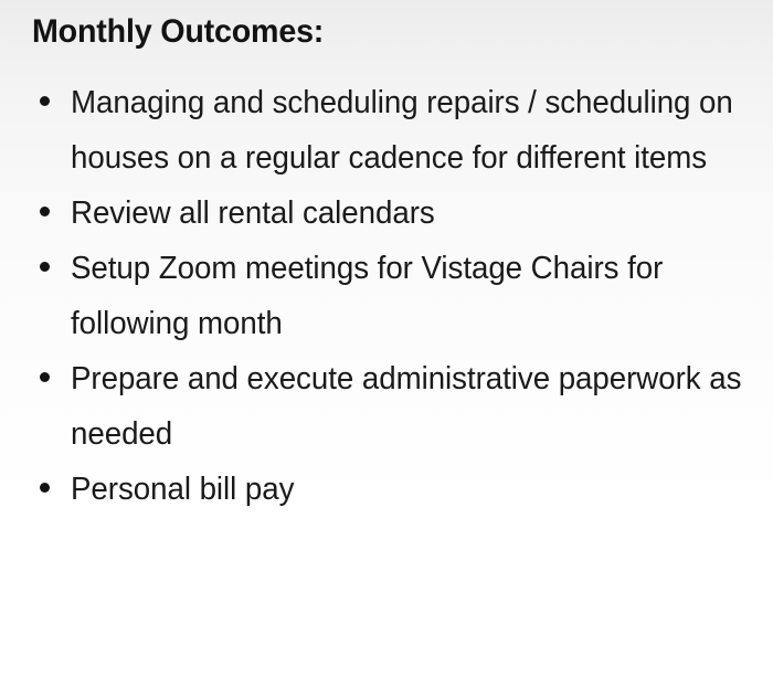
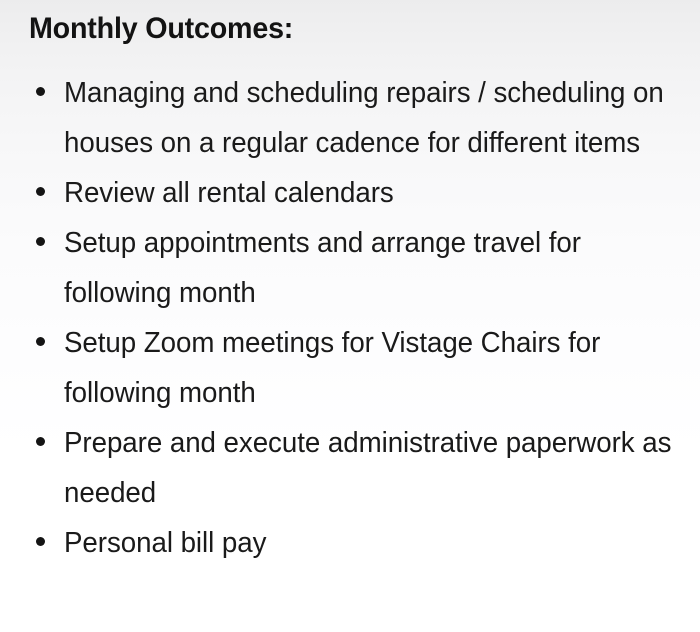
  Monthly Outcomes:
  Managing and scheduling repairs / scheduling on houses on a regular cadence for different items
  Review all rental calendars
+ Setup appointments and arrange travel for following month
  Setup Zoom meetings for Vistage Chairs for following month
  Prepare and execute administrative paperwork as needed
  Personal bill pay
